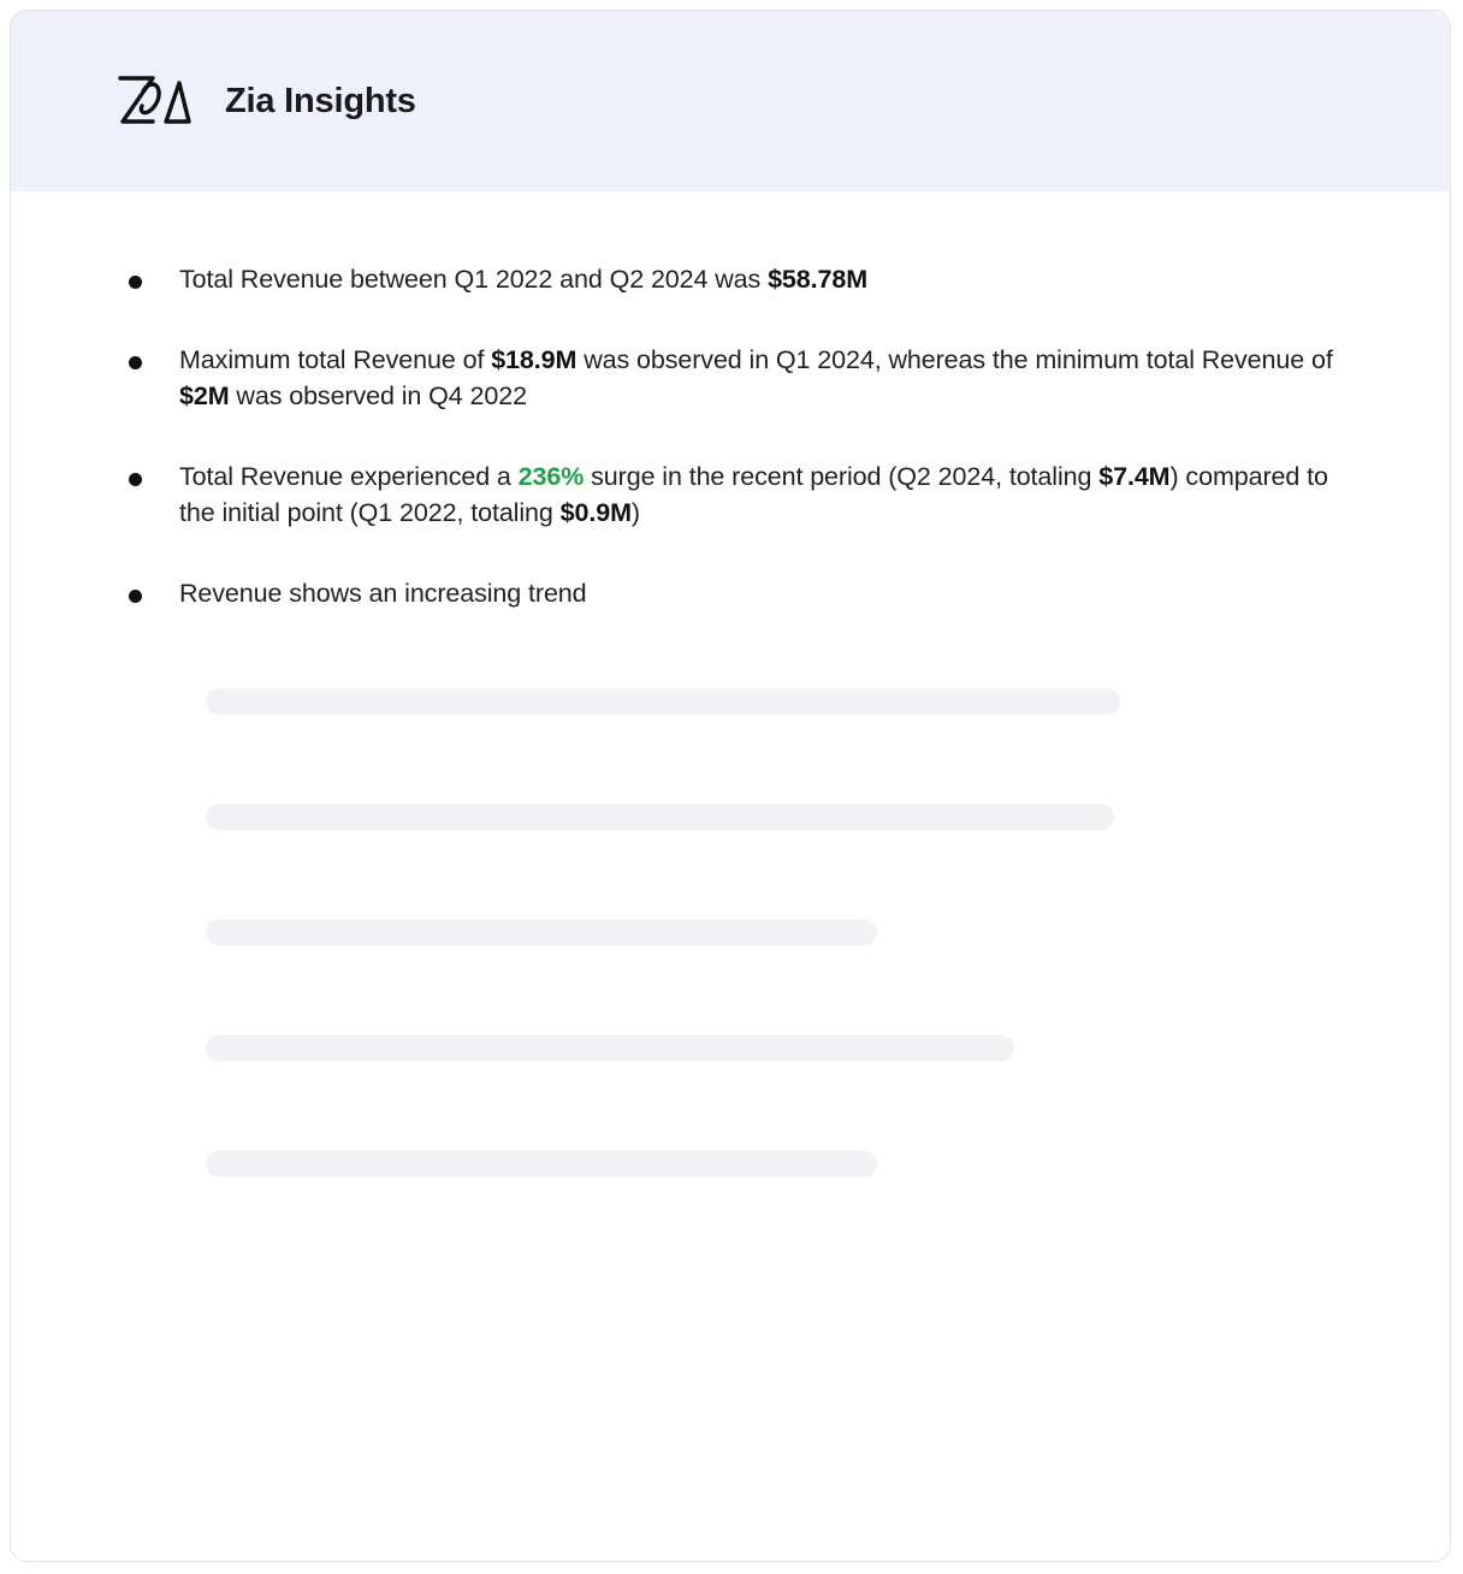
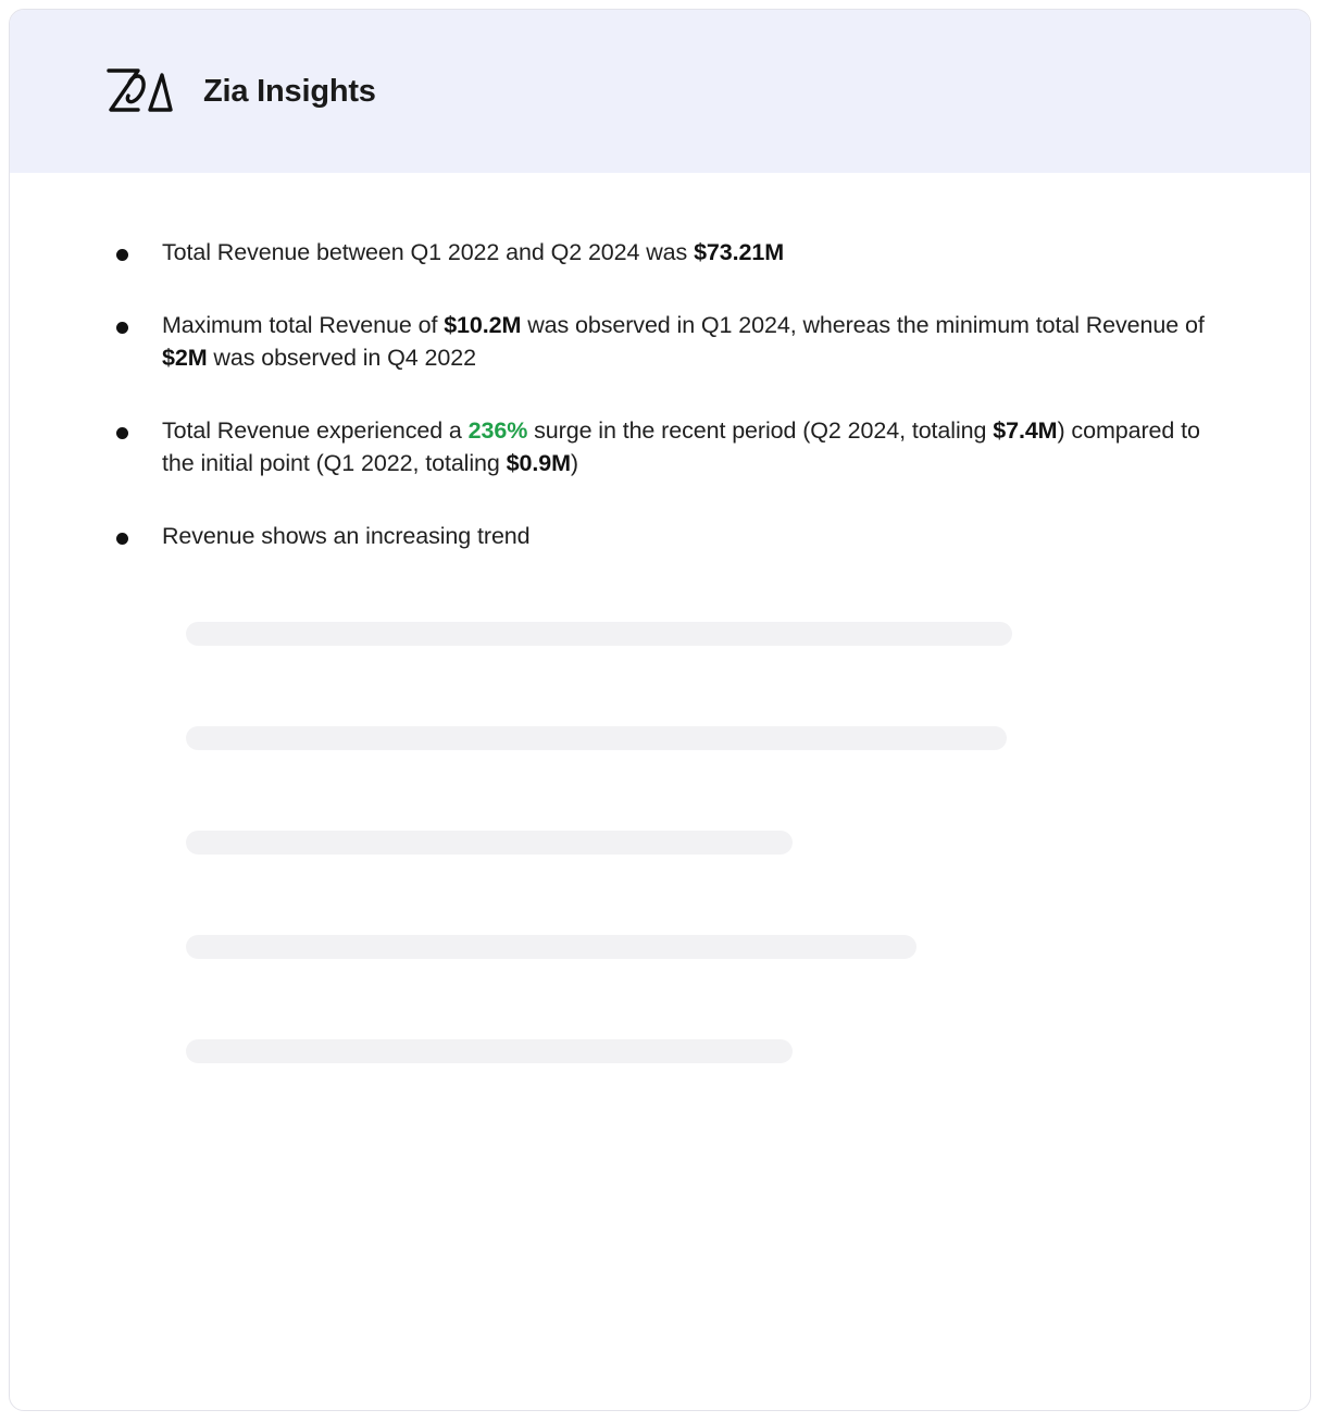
  Zia Insights
- Total Revenue between Q1 2022 and Q2 2024 was $58.78M
+ Total Revenue between Q1 2022 and Q2 2024 was $73.21M
- Maximum total Revenue of $18.9M was observed in Q1 2024, whereas the minimum total Revenue of $2M was observed in Q4 2022
+ Maximum total Revenue of $10.2M was observed in Q1 2024, whereas the minimum total Revenue of $2M was observed in Q4 2022
  Total Revenue experienced a 236% surge in the recent period (Q2 2024, totaling $7.4M) compared to the initial point (Q1 2022, totaling $0.9M)
  Revenue shows an increasing trend
